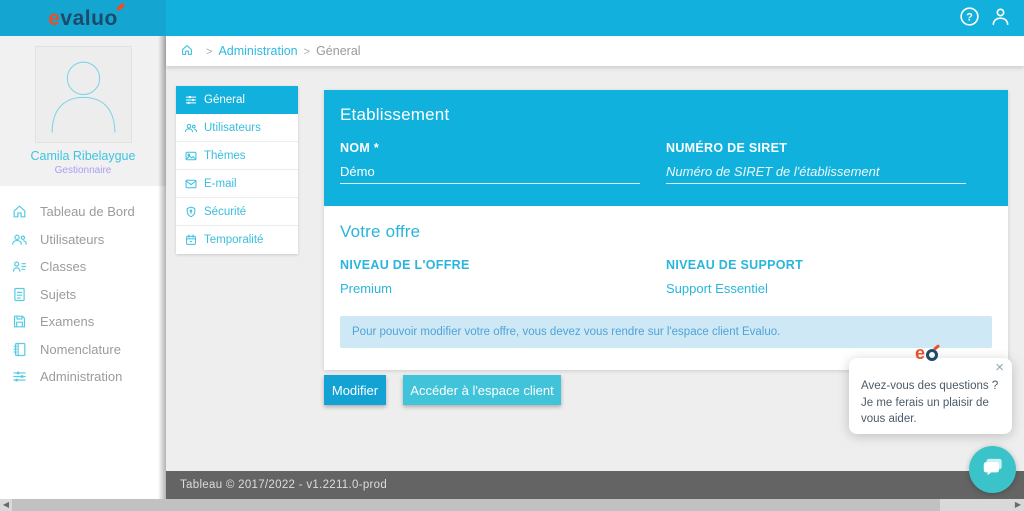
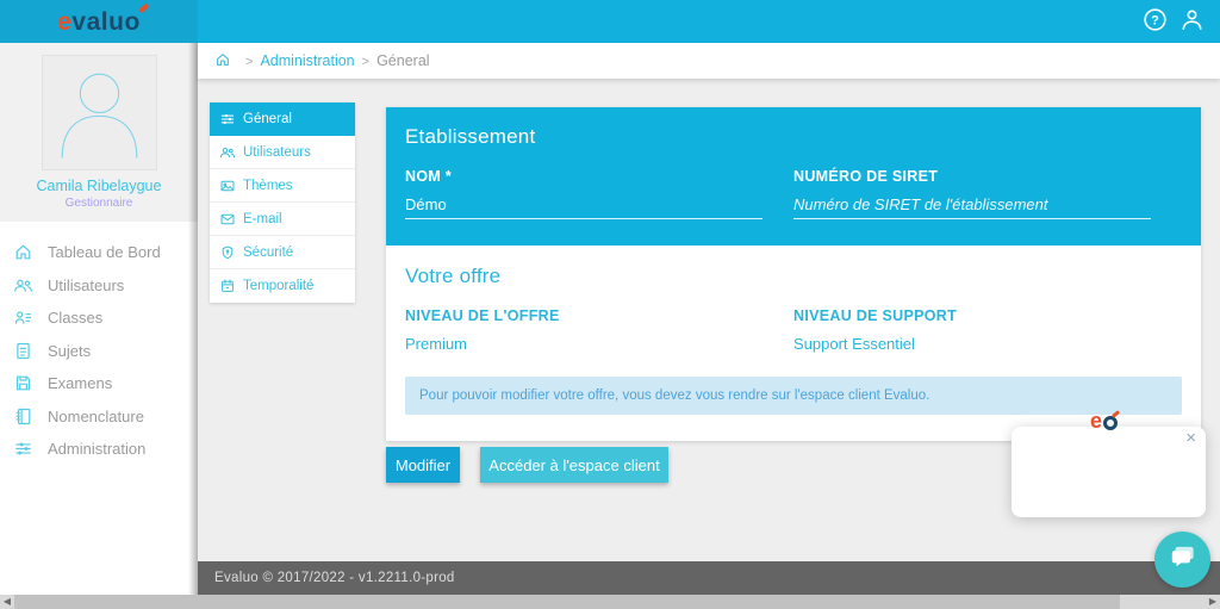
  evaluo
  ?
  > Administration > Géneral
  Camila Ribelaygue
  Gestionnaire
  Tableau de Bord
  Utilisateurs
  Classes
  Sujets
  Examens
  Nomenclature
  Administration
  Géneral
  Utilisateurs
  Thèmes
  E-mail
  Sécurité
  Temporalité
  Etablissement
  NOM *
  Démo
  NUMÉRO DE SIRET
  Numéro de SIRET de l'établissement
  Votre offre
  NIVEAU DE L'OFFRE
  Premium
  NIVEAU DE SUPPORT
  Support Essentiel
  Pour pouvoir modifier votre offre, vous devez vous rendre sur l'espace client Evaluo.
  Modifier
  Accéder à l'espace client
  e
  ×
- Avez-vous des questions ? Je me ferais un plaisir de vous aider.
- Tableau © 2017/2022 - v1.2211.0-prod
+ Evaluo © 2017/2022 - v1.2211.0-prod
  ◀
  ▶
